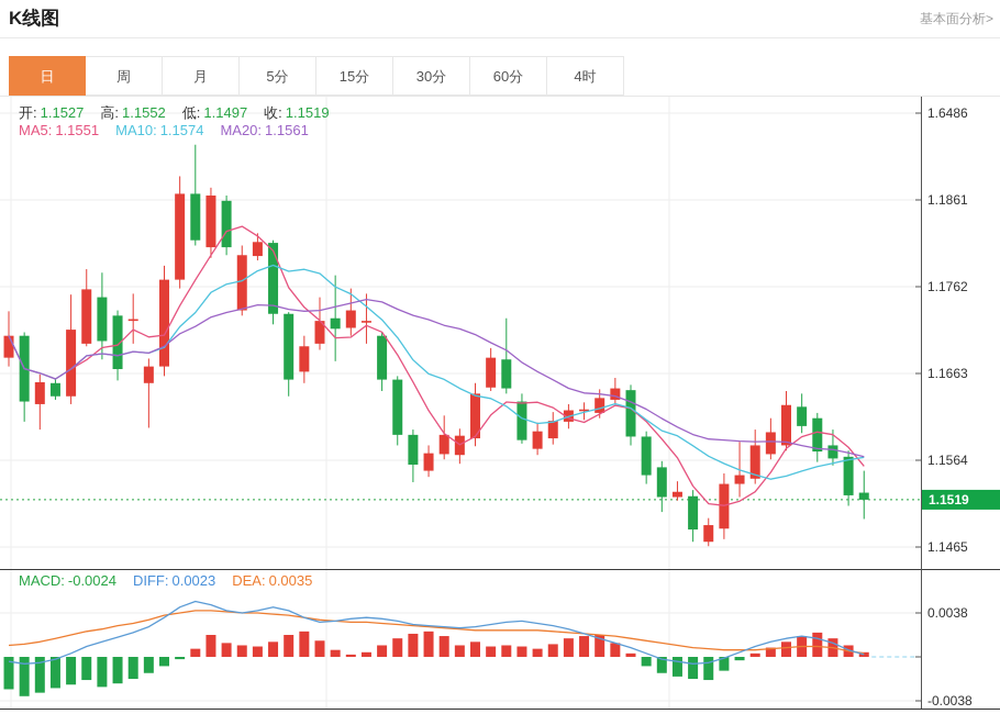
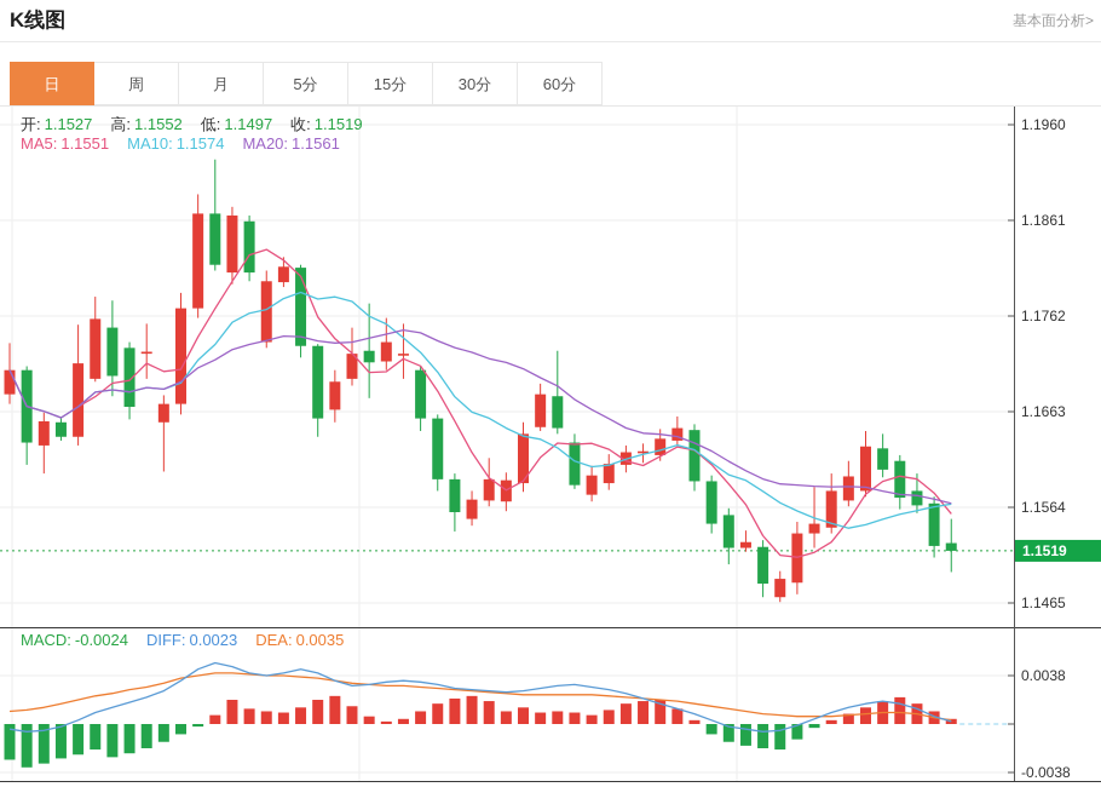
- 1.6486
+ 1.1960
  1.1861
  1.1762
  1.1663
  1.1564
  1.1465
  0.0038
  -0.0038
  1.1519
  K线图
  基本面分析>
  日
  周
  月
  5分
  15分
  30分
  60分
- 4时
  开:
  1.1527
  高:
  1.1552
  低:
  1.1497
  收:
  1.1519
  MA5:
  1.1551
  MA10:
  1.1574
  MA20:
  1.1561
  MACD:
  -0.0024
  DIFF:
  0.0023
  DEA:
  0.0035
